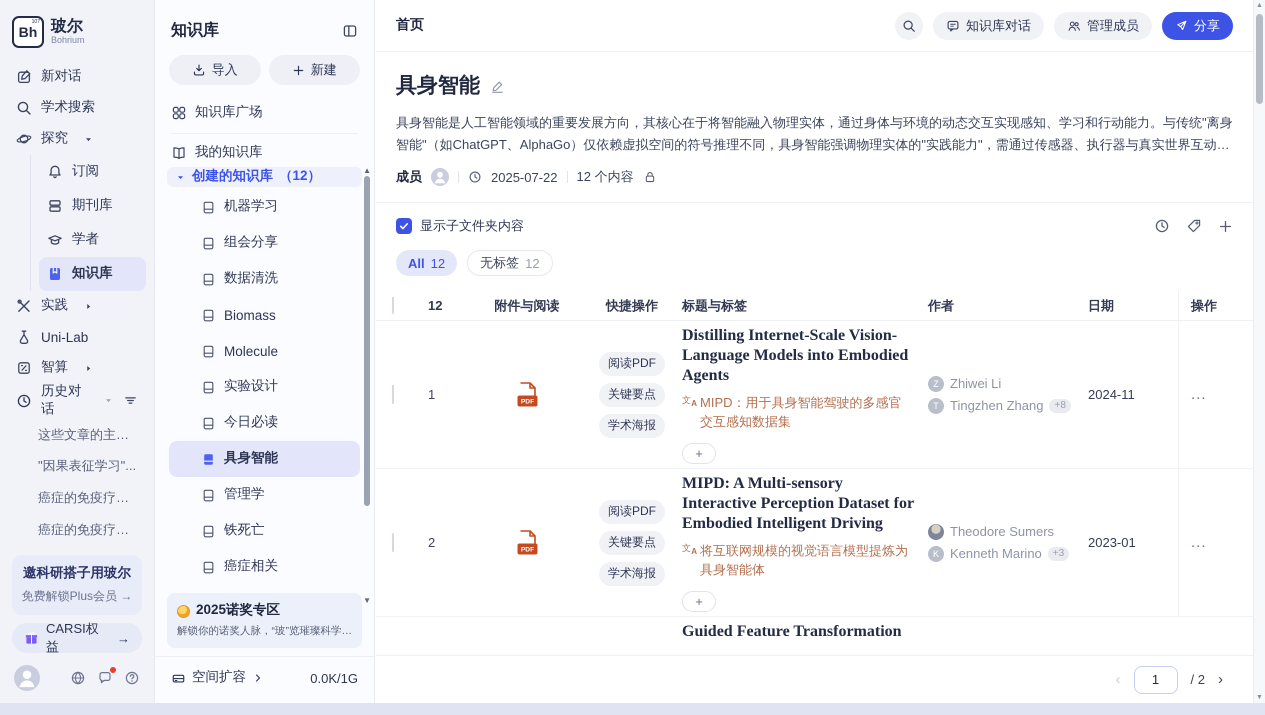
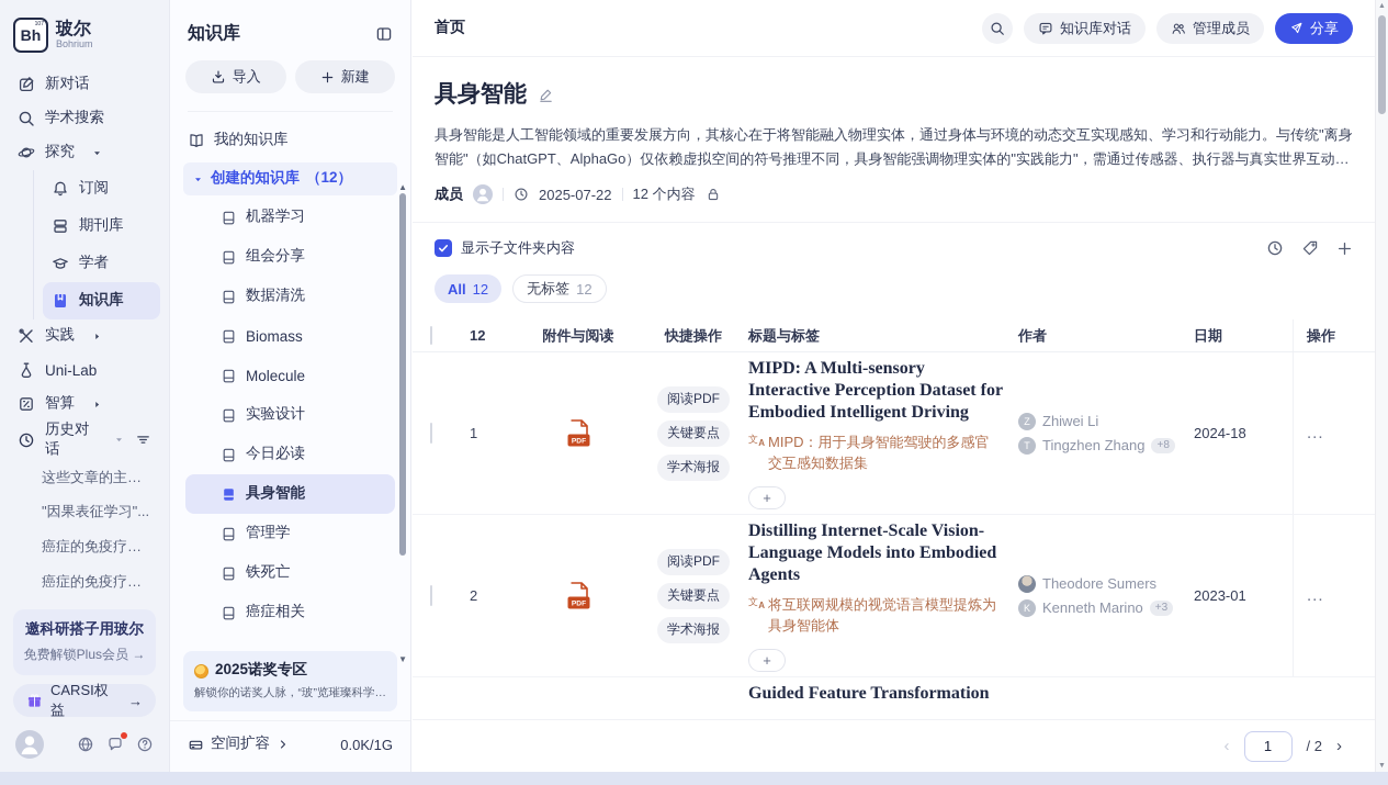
  Bh
  玻尔
  Bohrium
  新对话
  学术搜索
  探究
  订阅
  期刊库
  学者
  知识库
  实践
  Uni-Lab
  智算
  历史对话
  这些文章的主要...
  "因果表征学习"...
  癌症的免疫疗法...
  癌症的免疫疗法...
  邀科研搭子用玻尔
  免费解锁Plus会员 →
  CARSI权益
  →
  知识库
  导入
  新建
- 知识库广场
  我的知识库
  创建的知识库
  （12）
  机器学习
  组会分享
  数据清洗
  Biomass
  Molecule
  实验设计
  今日必读
  具身智能
  管理学
  铁死亡
  癌症相关
  2025诺奖专区
  解锁你的诺奖人脉，“玻”览璀璨科学成
  空间扩容
  0.0K/1G
  ▲
  ▼
  首页
  知识库对话
  管理成员
  分享
  具身智能
  具身智能是人工智能领域的重要发展方向，其核心在于将智能融入物理实体，通过身体与环境的动态交互实现感知、学习和行动能力。与传统"离身智能"（如ChatGPT、AlphaGo）仅依赖虚拟空间的符号推理不同，具身智能强调物理实体的"实践能力"，需通过传感器、执行器与真实世界互动，
  成员
  2025-07-22
  12 个内容
  显示子文件夹内容
  All
  12
  无标签
  12
  12
  附件与阅读
  快捷操作
  标题与标签
  作者
  日期
  操作
  1
  阅读PDF
  关键要点
  学术海报
- Distilling Internet-Scale Vision-Language Models into Embodied Agents
+ MIPD: A Multi-sensory Interactive Perception Dataset for Embodied Intelligent Driving
  文
  A
  MIPD：用于具身智能驾驶的多感官交互感知数据集
  +
  Z
  Zhiwei Li
  T
  Tingzhen Zhang
  +8
- 2024-11
+ 2024-18
  ...
  2
  阅读PDF
  关键要点
  学术海报
- MIPD: A Multi-sensory Interactive Perception Dataset for Embodied Intelligent Driving
+ Distilling Internet-Scale Vision-Language Models into Embodied Agents
  文
  A
  将互联网规模的视觉语言模型提炼为具身智能体
  +
  Theodore Sumers
  K
  Kenneth Marino
  +3
  2023-01
  ...
  Guided Feature Transformation
  ‹
  1
  / 2
  ›
